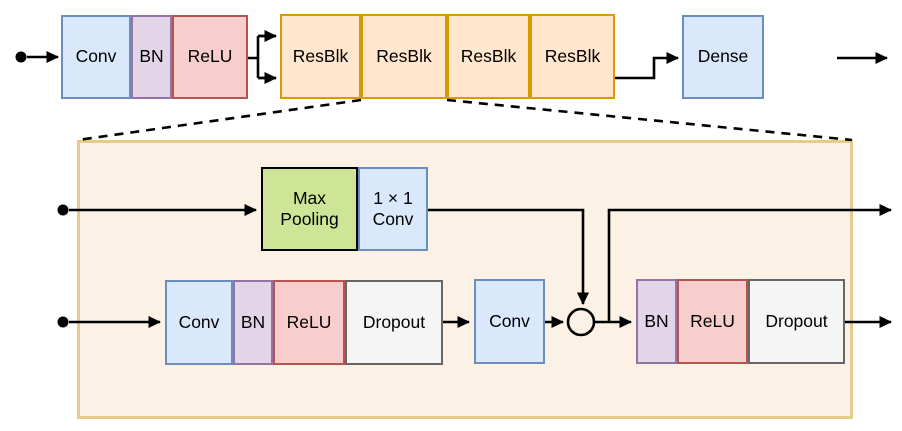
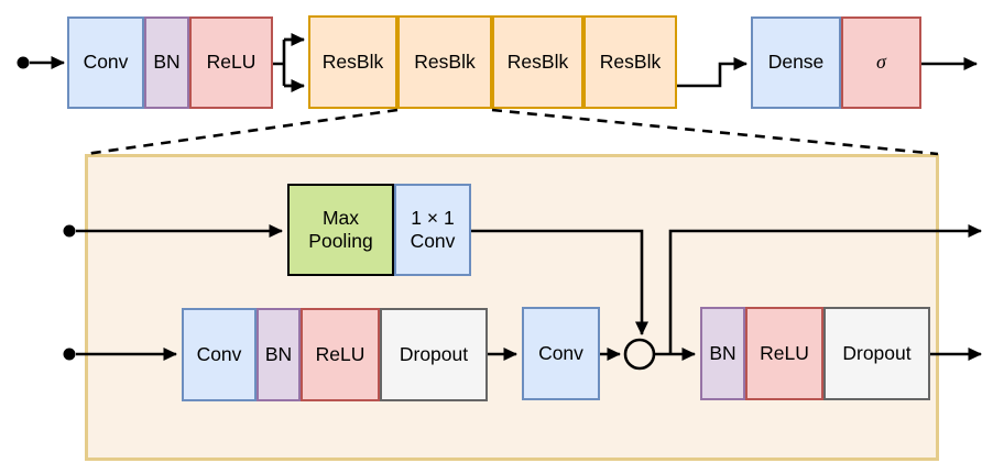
  Conv
  BN
  ReLU
  ResBlk
  ResBlk
  ResBlk
  ResBlk
  Dense
+ σ
  Max
  Pooling
  1 × 1
  Conv
  Conv
  BN
  ReLU
  Dropout
  Conv
  BN
  ReLU
  Dropout
